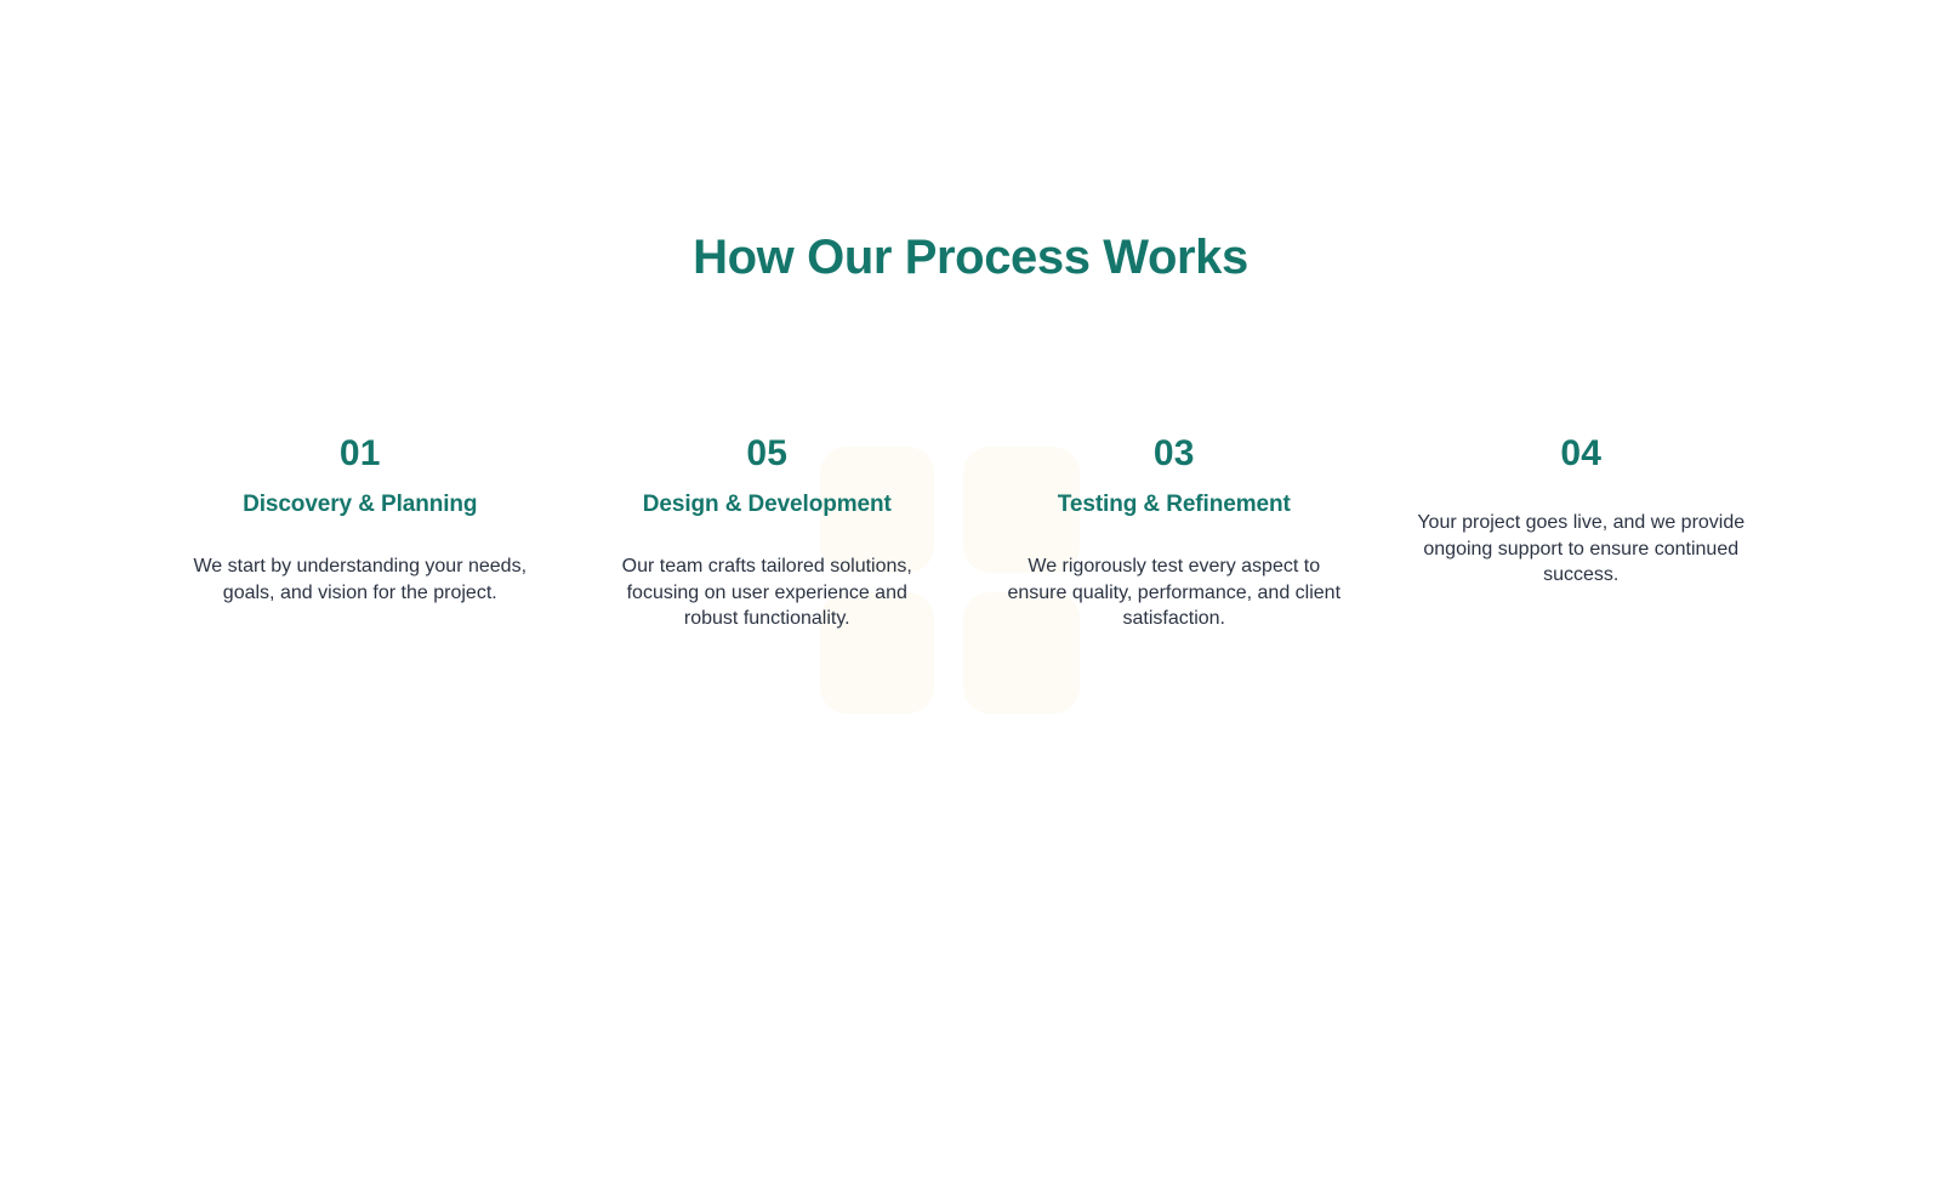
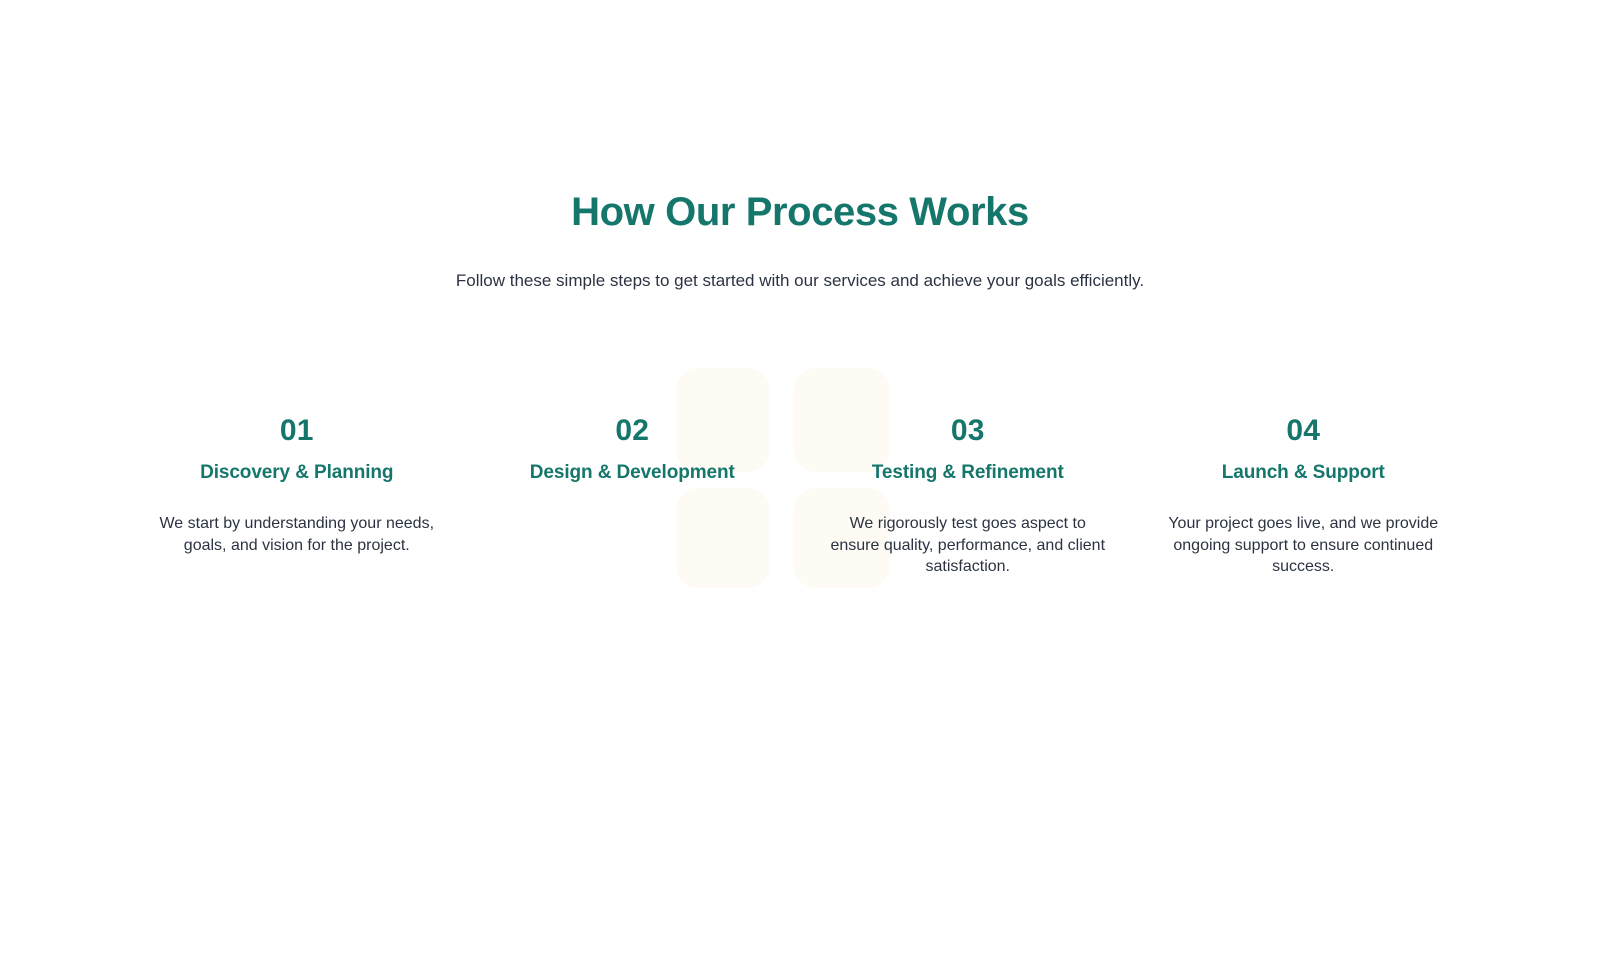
  How Our Process Works
+ Follow these simple steps to get started with our services and achieve your goals efficiently.
  01
  Discovery & Planning
  We start by understanding your needs, goals, and vision for the project.
- 05
+ 02
  Design & Development
- Our team crafts tailored solutions, focusing on user experience and robust functionality.
  03
  Testing & Refinement
- We rigorously test every aspect to ensure quality, performance, and client satisfaction.
+ We rigorously test goes aspect to ensure quality, performance, and client satisfaction.
  04
+ Launch & Support
  Your project goes live, and we provide ongoing support to ensure continued success.
